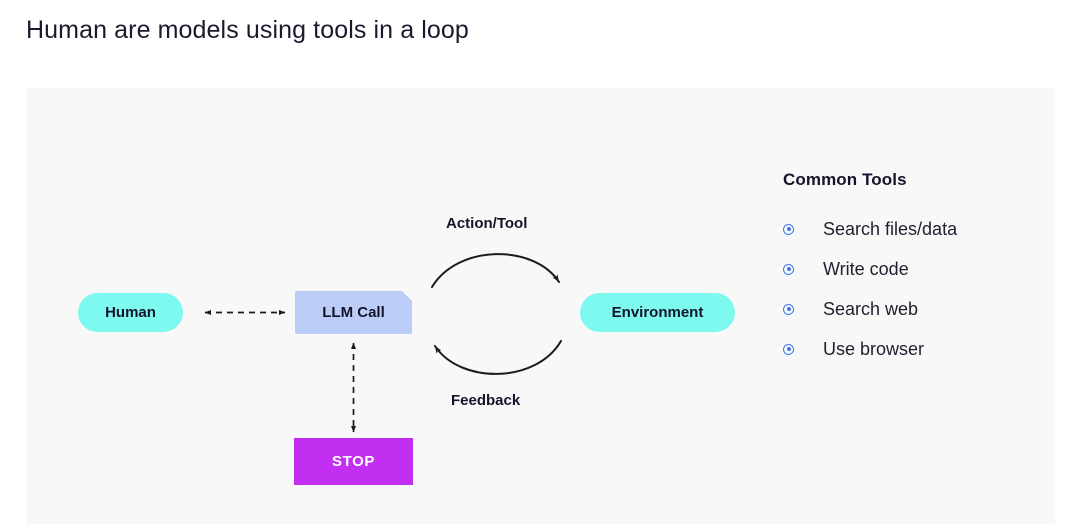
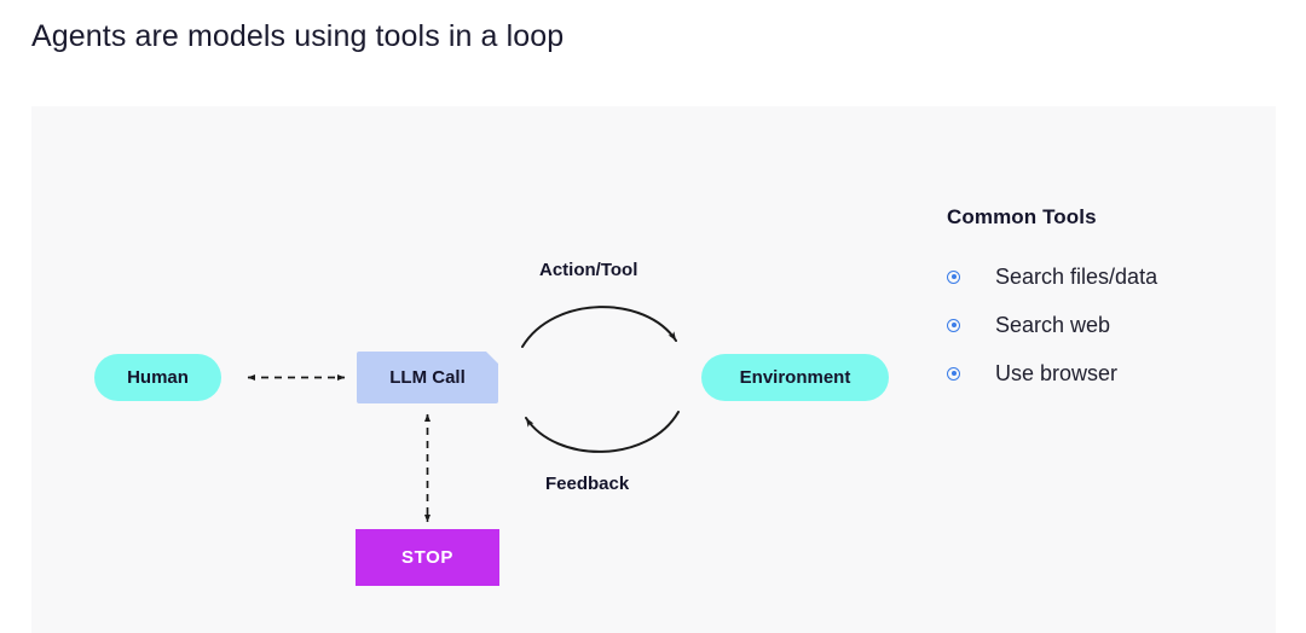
- Human are models using tools in a loop
+ Agents are models using tools in a loop
  Human
  LLM Call
  Environment
  STOP
  Action/Tool
  Feedback
  Common Tools
  Search files/data
- Write code
  Search web
  Use browser
